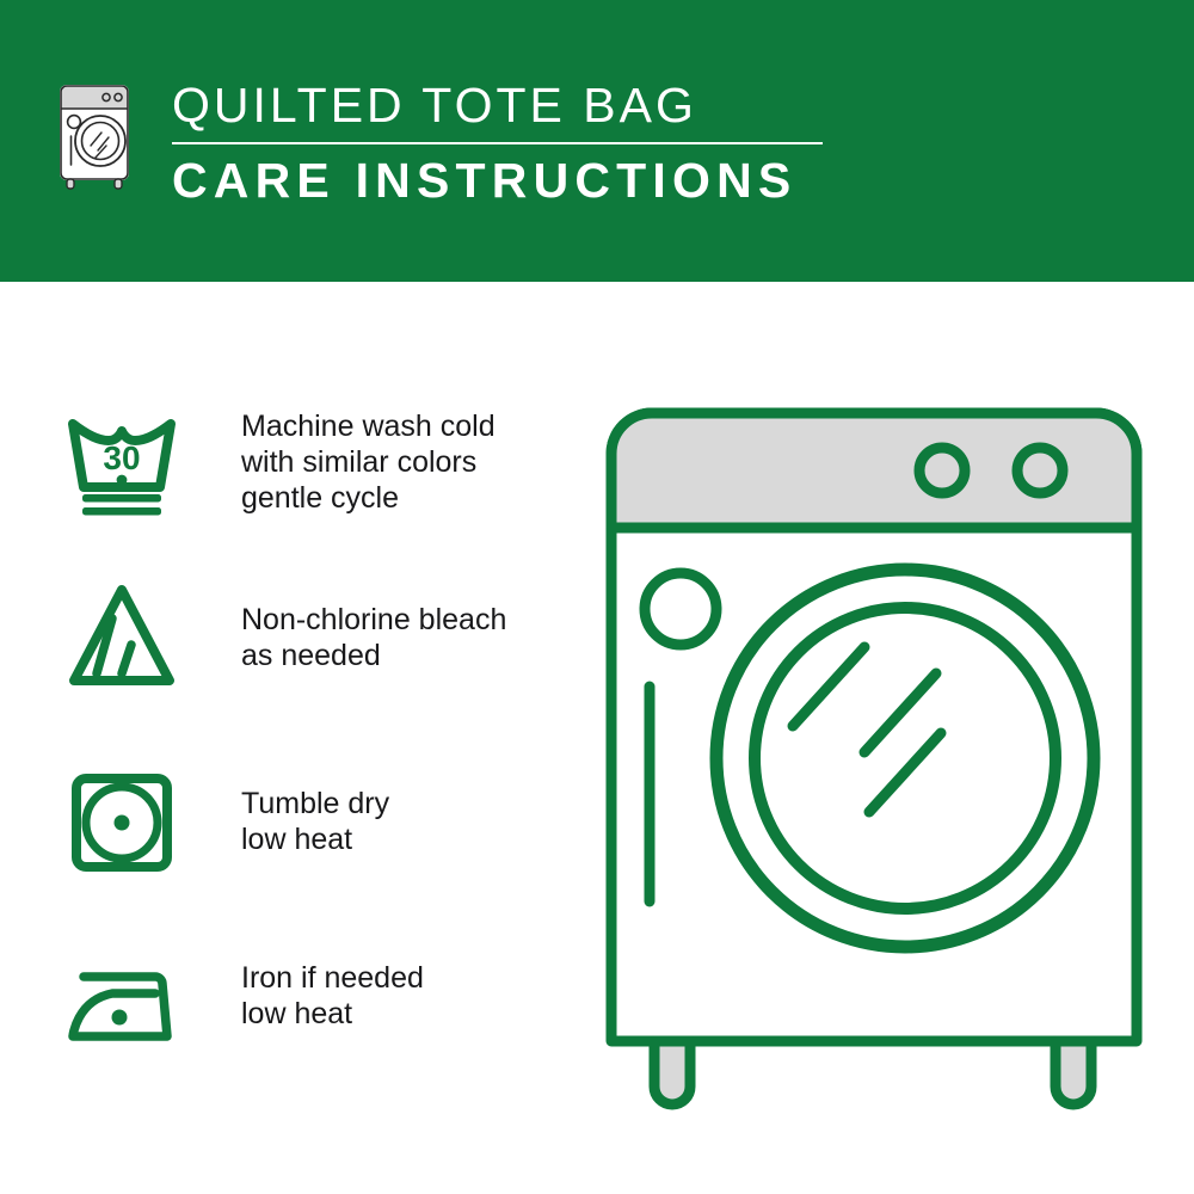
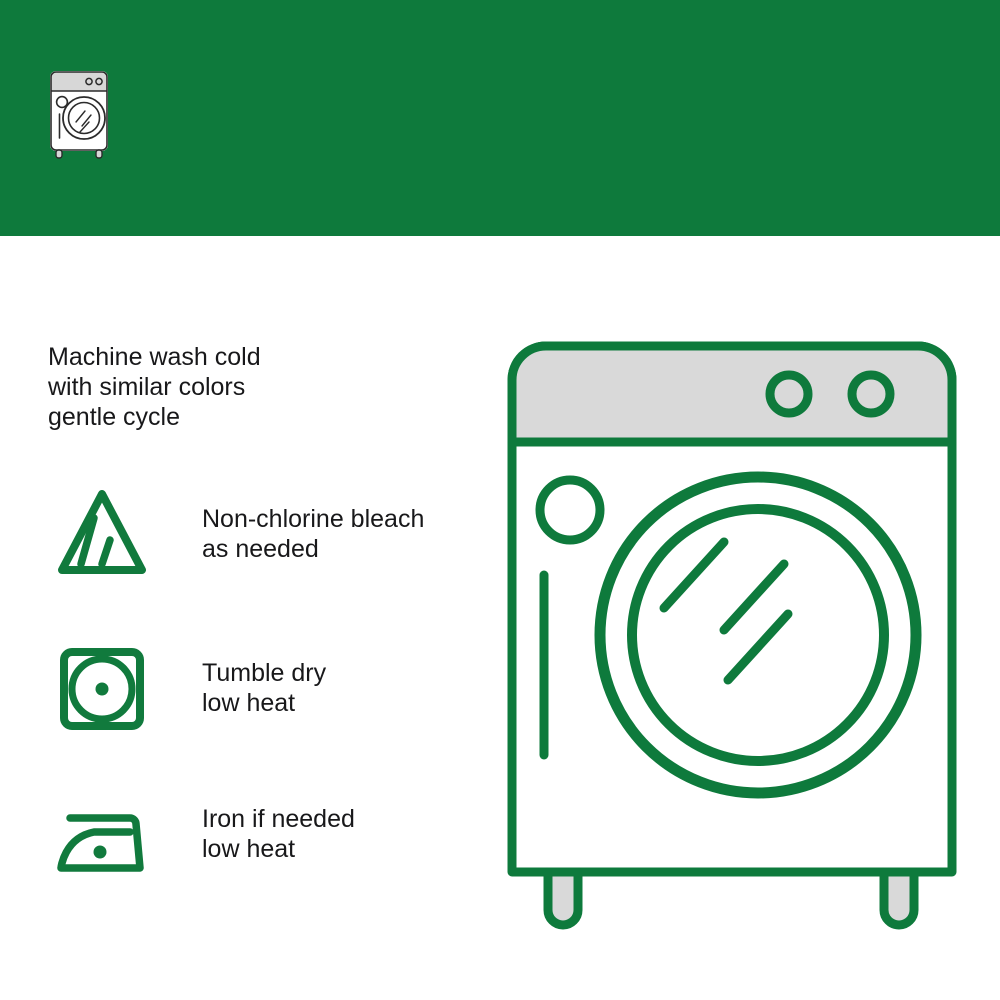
- QUILTED TOTE BAG
- CARE INSTRUCTIONS
- 30
  Machine wash cold
  with similar colors
  gentle cycle
  Non-chlorine bleach
  as needed
  Tumble dry
  low heat
  Iron if needed
  low heat
